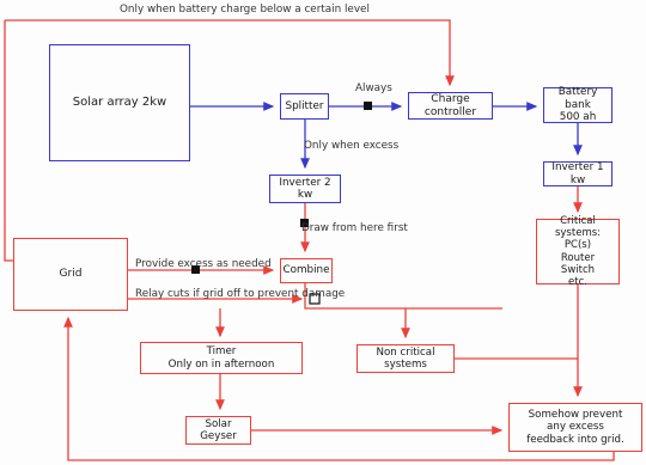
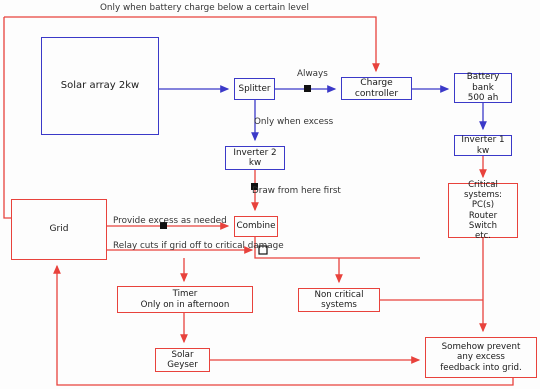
  Solar array 2kw
  Splitter
  Charge controller
  Battery bank
  500 ah
  Inverter 2 kw
  Inverter 1 kw
  Critical systems:
  PC(s)
  Router
  Switch
  etc.
  Grid
  Combine
  Timer
  Only on in afternoon
  Non critical systems
  Solar Geyser
  Somehow prevent
  any excess
  feedback into grid.
  Only when battery charge below a certain level
  Always
  Only when excess
  Draw from here first
  Provide excess as needed
- Relay cuts if grid off to prevent damage
+ Relay cuts if grid off to critical damage
